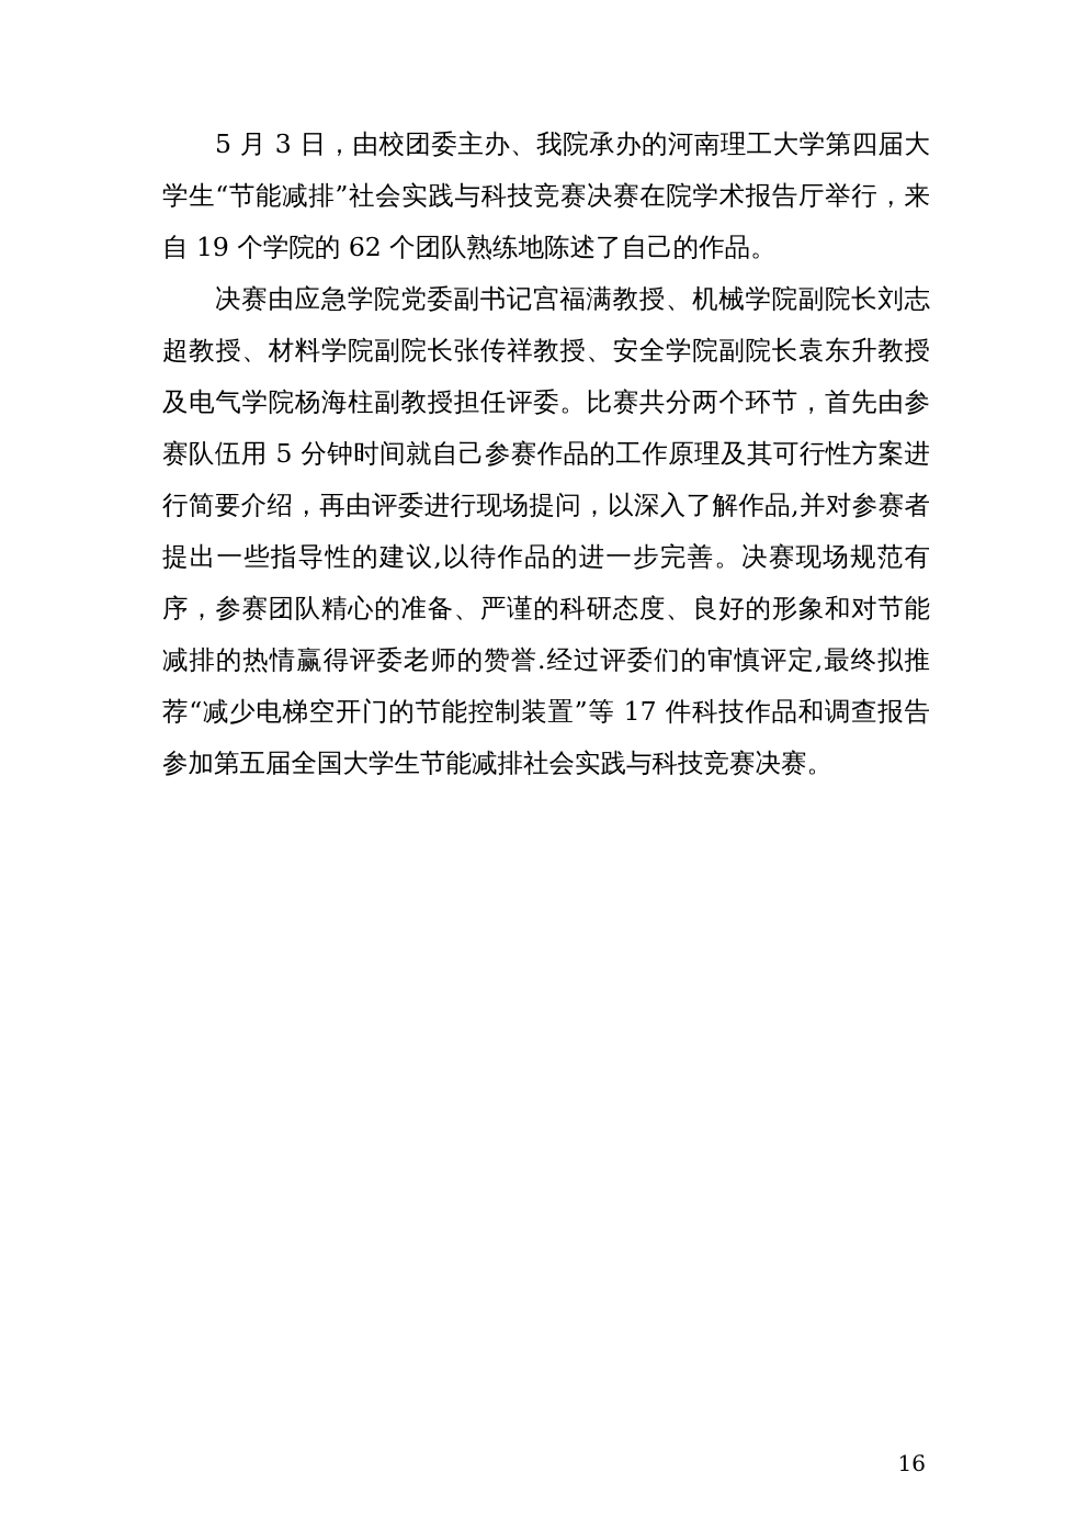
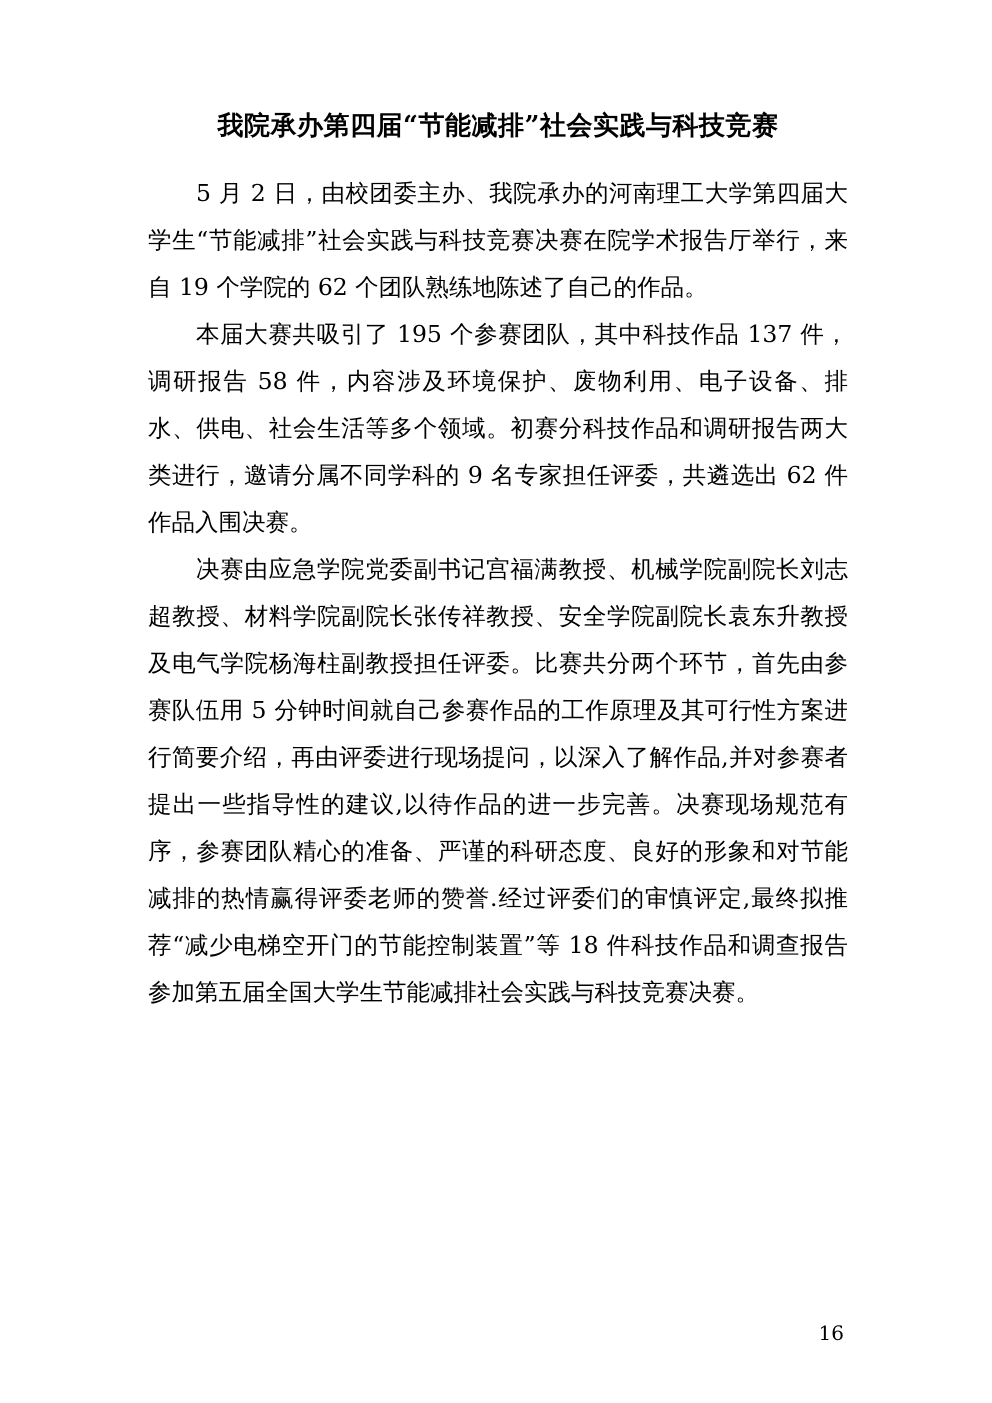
+ 我院承办第四届“节能减排”社会实践与科技竞赛
- 5 月 3 日，由校团委主办、我院承办的河南理工大学第四届大学生“节能减排”社会实践与科技竞赛决赛在院学术报告厅举行，来自 19 个学院的 62 个团队熟练地陈述了自己的作品。
+ 5 月 2 日，由校团委主办、我院承办的河南理工大学第四届大学生“节能减排”社会实践与科技竞赛决赛在院学术报告厅举行，来自 19 个学院的 62 个团队熟练地陈述了自己的作品。
+ 本届大赛共吸引了 195 个参赛团队，其中科技作品 137 件，调研报告 58 件，内容涉及环境保护、废物利用、电子设备、排水、供电、社会生活等多个领域。初赛分科技作品和调研报告两大类进行，邀请分属不同学科的 9 名专家担任评委，共遴选出 62 件作品入围决赛。
- 决赛由应急学院党委副书记宫福满教授、机械学院副院长刘志超教授、材料学院副院长张传祥教授、安全学院副院长袁东升教授及电气学院杨海柱副教授担任评委。比赛共分两个环节，首先由参赛队伍用 5 分钟时间就自己参赛作品的工作原理及其可行性方案进行简要介绍，再由评委进行现场提问，以深入了解作品,并对参赛者提出一些指导性的建议,以待作品的进一步完善。决赛现场规范有序，参赛团队精心的准备、严谨的科研态度、良好的形象和对节能减排的热情赢得评委老师的赞誉.经过评委们的审慎评定,最终拟推荐“减少电梯空开门的节能控制装置”等 17 件科技作品和调查报告参加第五届全国大学生节能减排社会实践与科技竞赛决赛。
+ 决赛由应急学院党委副书记宫福满教授、机械学院副院长刘志超教授、材料学院副院长张传祥教授、安全学院副院长袁东升教授及电气学院杨海柱副教授担任评委。比赛共分两个环节，首先由参赛队伍用 5 分钟时间就自己参赛作品的工作原理及其可行性方案进行简要介绍，再由评委进行现场提问，以深入了解作品,并对参赛者提出一些指导性的建议,以待作品的进一步完善。决赛现场规范有序，参赛团队精心的准备、严谨的科研态度、良好的形象和对节能减排的热情赢得评委老师的赞誉.经过评委们的审慎评定,最终拟推荐“减少电梯空开门的节能控制装置”等 18 件科技作品和调查报告参加第五届全国大学生节能减排社会实践与科技竞赛决赛。
  16
